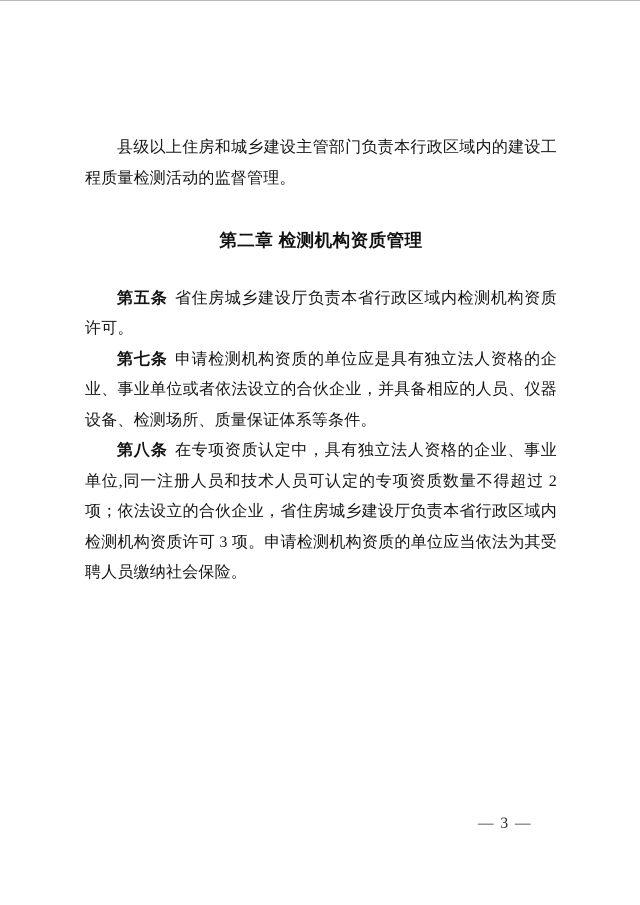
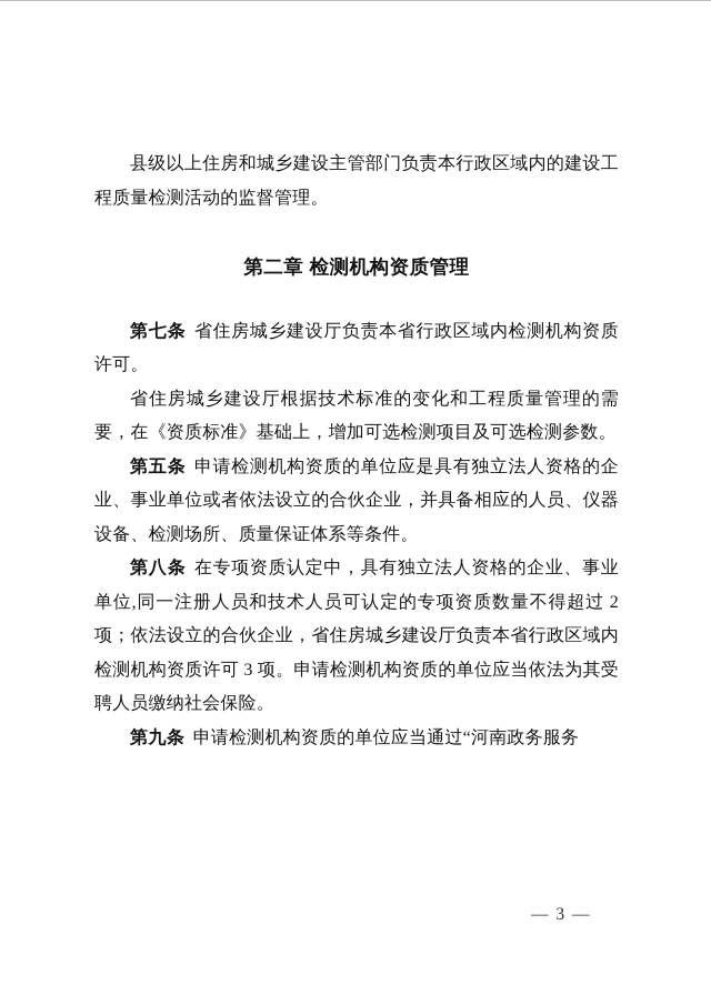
  县级以上住房和城乡建设主管部门负责本行政区域内的建设工程质量检测活动的监督管理。
  第二章 检测机构资质管理
- 第五条 省住房城乡建设厅负责本省行政区域内检测机构资质许可。
+ 第七条 省住房城乡建设厅负责本省行政区域内检测机构资质许可。
+ 省住房城乡建设厅根据技术标准的变化和工程质量管理的需要，在《资质标准》基础上，增加可选检测项目及可选检测参数。
- 第七条 申请检测机构资质的单位应是具有独立法人资格的企业、事业单位或者依法设立的合伙企业，并具备相应的人员、仪器设备、检测场所、质量保证体系等条件。
+ 第五条 申请检测机构资质的单位应是具有独立法人资格的企业、事业单位或者依法设立的合伙企业，并具备相应的人员、仪器设备、检测场所、质量保证体系等条件。
  第八条 在专项资质认定中，具有独立法人资格的企业、事业单位,同一注册人员和技术人员可认定的专项资质数量不得超过 2 项；依法设立的合伙企业，省住房城乡建设厅负责本省行政区域内检测机构资质许可 3 项。申请检测机构资质的单位应当依法为其受聘人员缴纳社会保险。
+ 第九条 申请检测机构资质的单位应当通过“河南政务服务
  — 3 —
